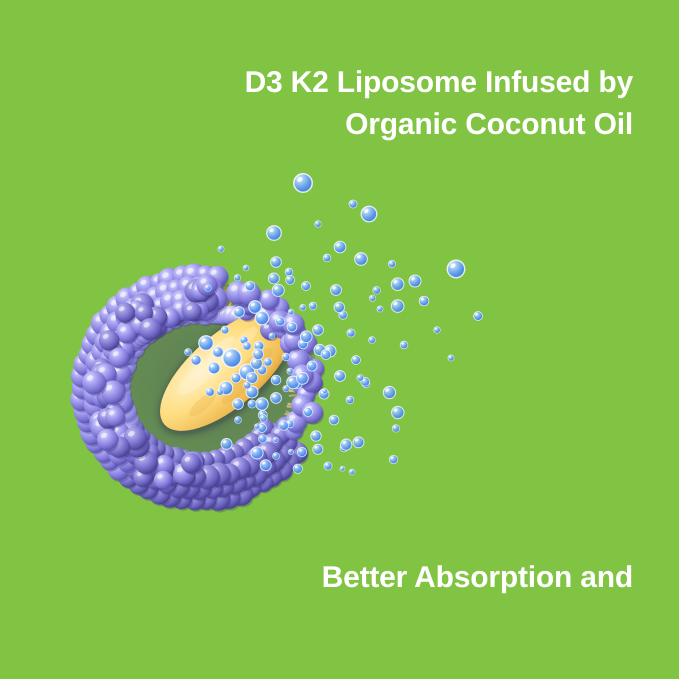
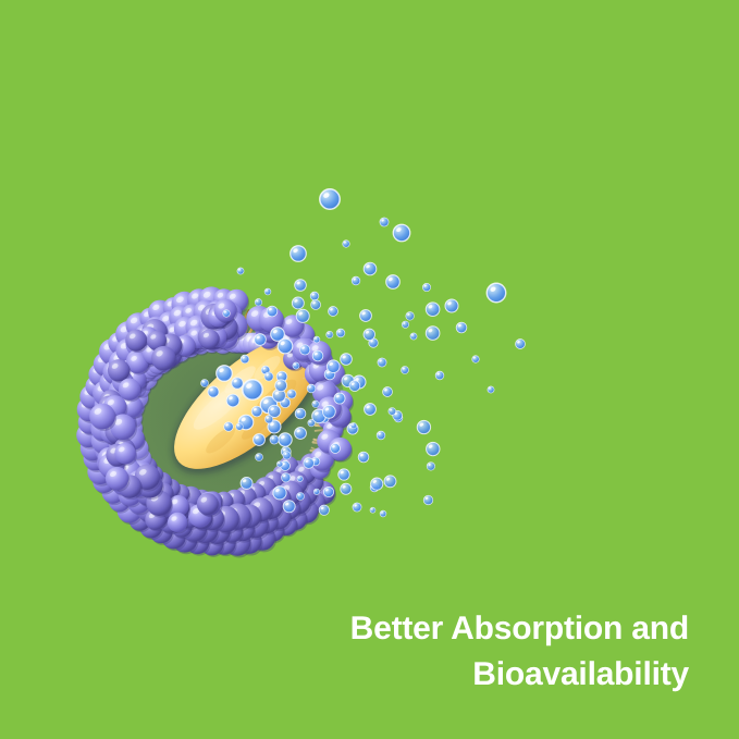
- D3 K2 Liposome Infused by
- Organic Coconut Oil
  Better Absorption and
+ Bioavailability
